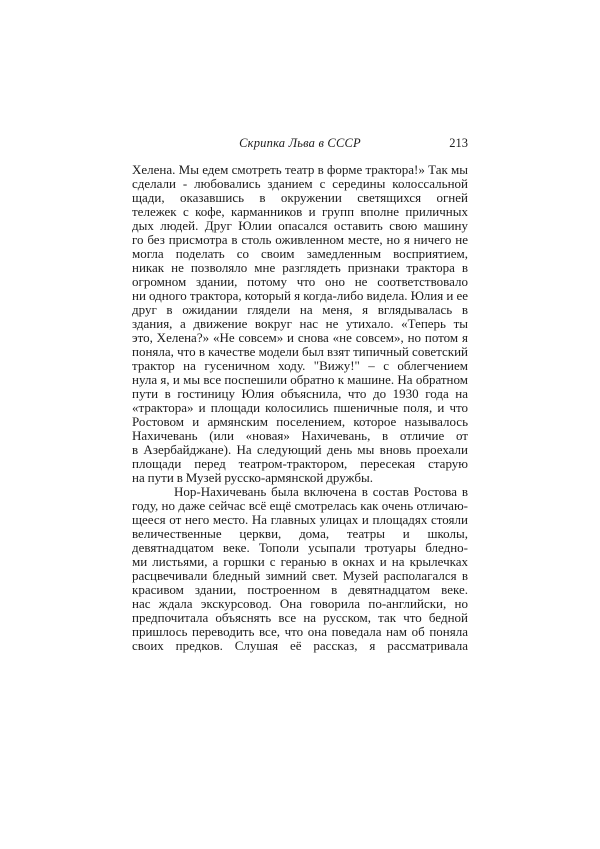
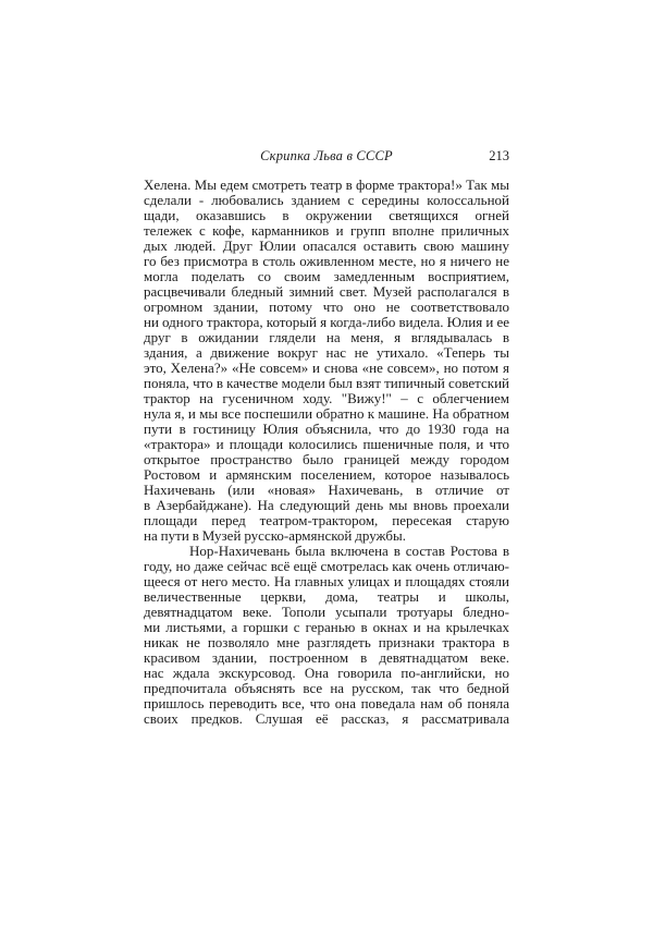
  Скрипка Льва в СССР
  213
  Хелена. Мы едем смотреть театр в форме трактора!» Так мы
  сделали - любовались зданием с середины колоссальной
  щади, оказавшись в окружении светящихся огней
  тележек с кофе, карманников и групп вполне приличных
  дых людей. Друг Юлии опасался оставить свою машину
  го без присмотра в столь оживленном месте, но я ничего не
  могла поделать со своим замедленным восприятием,
- никак не позволяло мне разглядеть признаки трактора в
+ расцвечивали бледный зимний свет. Музей располагался в
  огромном здании, потому что оно не соответствовало
  ни одного трактора, который я когда-либо видела. Юлия и ее
  друг в ожидании глядели на меня, я вглядывалась в
  здания, а движение вокруг нас не утихало. «Теперь ты
  это, Хелена?» «Не совсем» и снова «не совсем», но потом я
  поняла, что в качестве модели был взят типичный советский
  трактор на гусеничном ходу. "Вижу!" – с облегчением
  нула я, и мы все поспешили обратно к машине. На обратном
  пути в гостиницу Юлия объяснила, что до 1930 года на
  «трактора» и площади колосились пшеничные поля, и что
+ открытое пространство было границей между городом
  Ростовом и армянским поселением, которое называлось
  Нахичевань (или «новая» Нахичевань, в отличие от
  в Азербайджане). На следующий день мы вновь проехали
  площади перед театром-трактором, пересекая старую
  на пути в Музей русско-армянской дружбы.
  Нор-Нахичевань была включена в состав Ростова в
  году, но даже сейчас всё ещё смотрелась как очень отличаю-
  щееся от него место. На главных улицах и площадях стояли
  величественные церкви, дома, театры и школы,
  девятнадцатом веке. Тополи усыпали тротуары бледно-
  ми листьями, а горшки с геранью в окнах и на крылечках
- расцвечивали бледный зимний свет. Музей располагался в
+ никак не позволяло мне разглядеть признаки трактора в
  красивом здании, построенном в девятнадцатом веке.
  нас ждала экскурсовод. Она говорила по-английски, но
  предпочитала объяснять все на русском, так что бедной
  пришлось переводить все, что она поведала нам об поняла
  своих предков. Слушая её рассказ, я рассматривала
